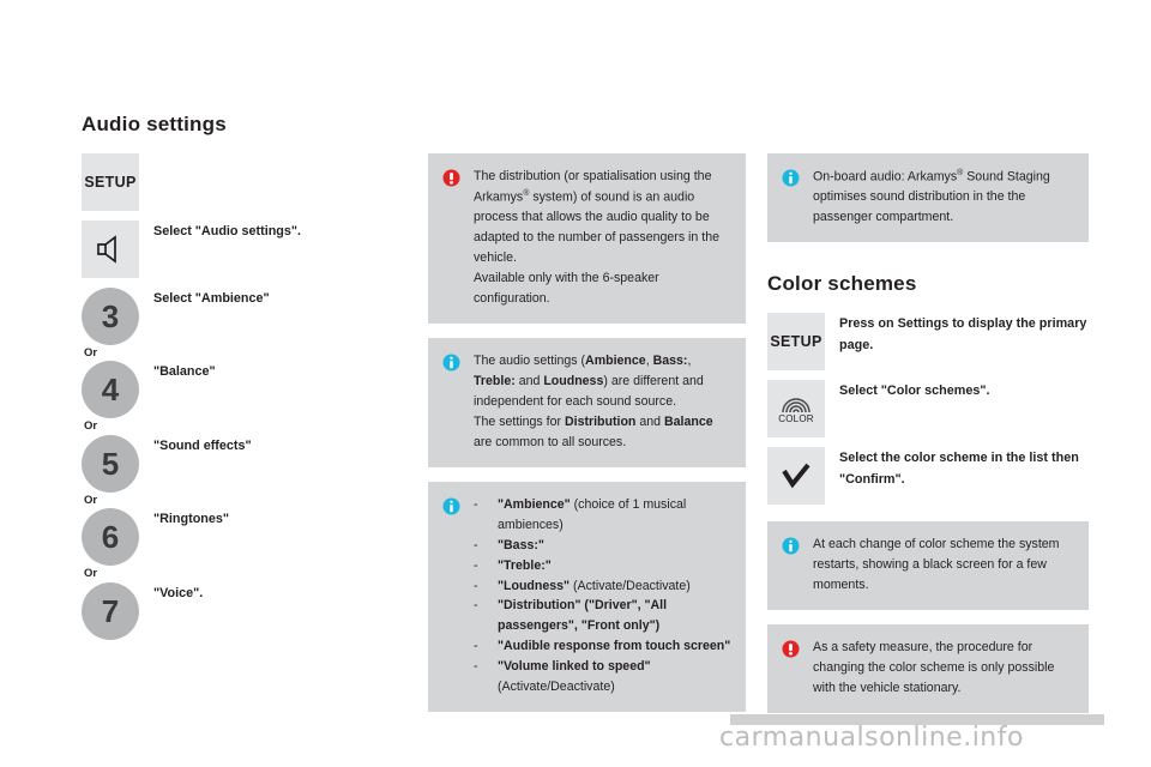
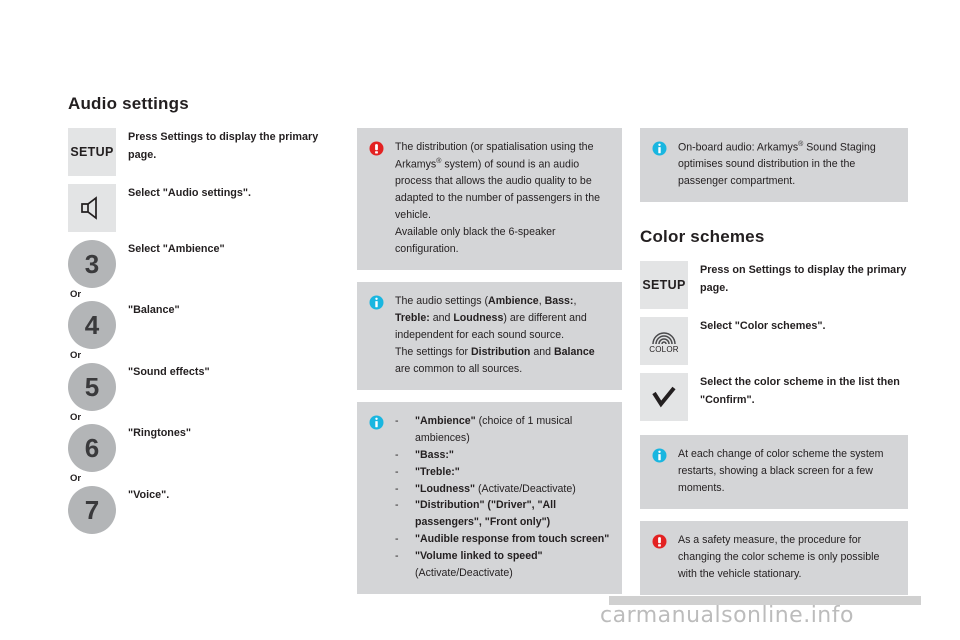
  Audio settings
  SETUP
+ Press Settings to display the primary page.
  Select "Audio settings".
  3
  Select "Ambience"
  Or
  4
  "Balance"
  Or
  5
  "Sound effects"
  Or
  6
  "Ringtones"
  Or
  7
  "Voice".
  The distribution (or spatialisation using the Arkamys system) of sound is an audio process that allows the audio quality to be adapted to the number of passengers in the vehicle.
- Available only with the 6-speaker configuration.
+ Available only black the 6-speaker configuration.
  The audio settings (Ambience, Bass:, Treble: and Loudness) are different and independent for each sound source.
  The settings for Distribution and Balance are common to all sources.
  -
  "Ambience" (choice of 1 musical ambiences)
  -
  "Bass:"
  -
  "Treble:"
  -
  "Loudness" (Activate/Deactivate)
  -
  "Distribution" ("Driver", "All passengers", "Front only")
  -
  "Audible response from touch screen"
  -
  "Volume linked to speed" (Activate/Deactivate)
  On-board audio: Arkamys Sound Staging optimises sound distribution in the the passenger compartment.
  Color schemes
  SETUP
  Press on Settings to display the primary page.
  COLOR
  Select "Color schemes".
  Select the color scheme in the list then "Confirm".
  At each change of color scheme the system restarts, showing a black screen for a few moments.
  As a safety measure, the procedure for changing the color scheme is only possible with the vehicle stationary.
  carmanualsonline.info
